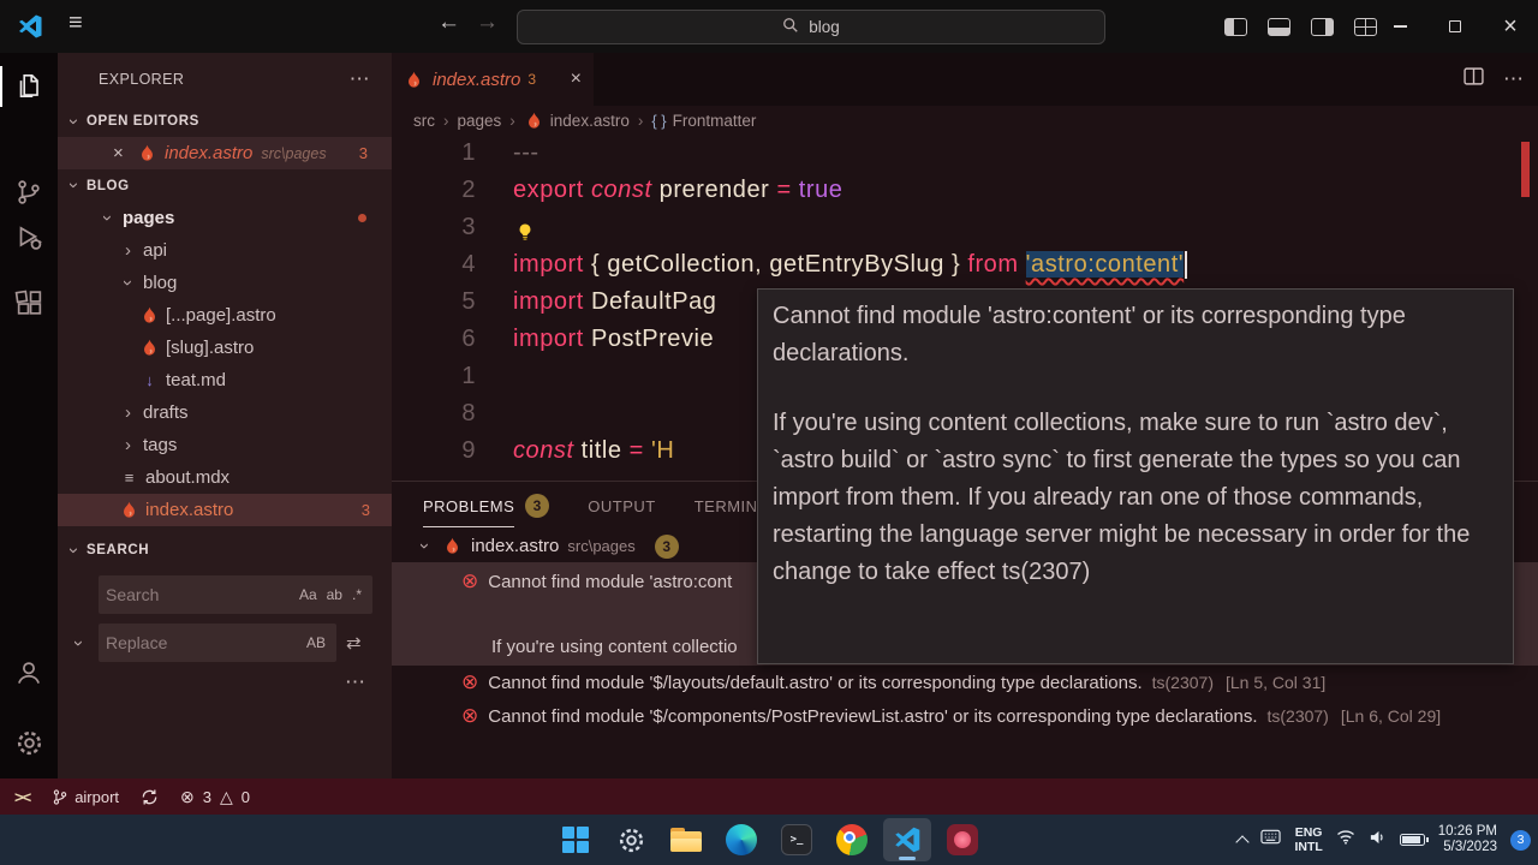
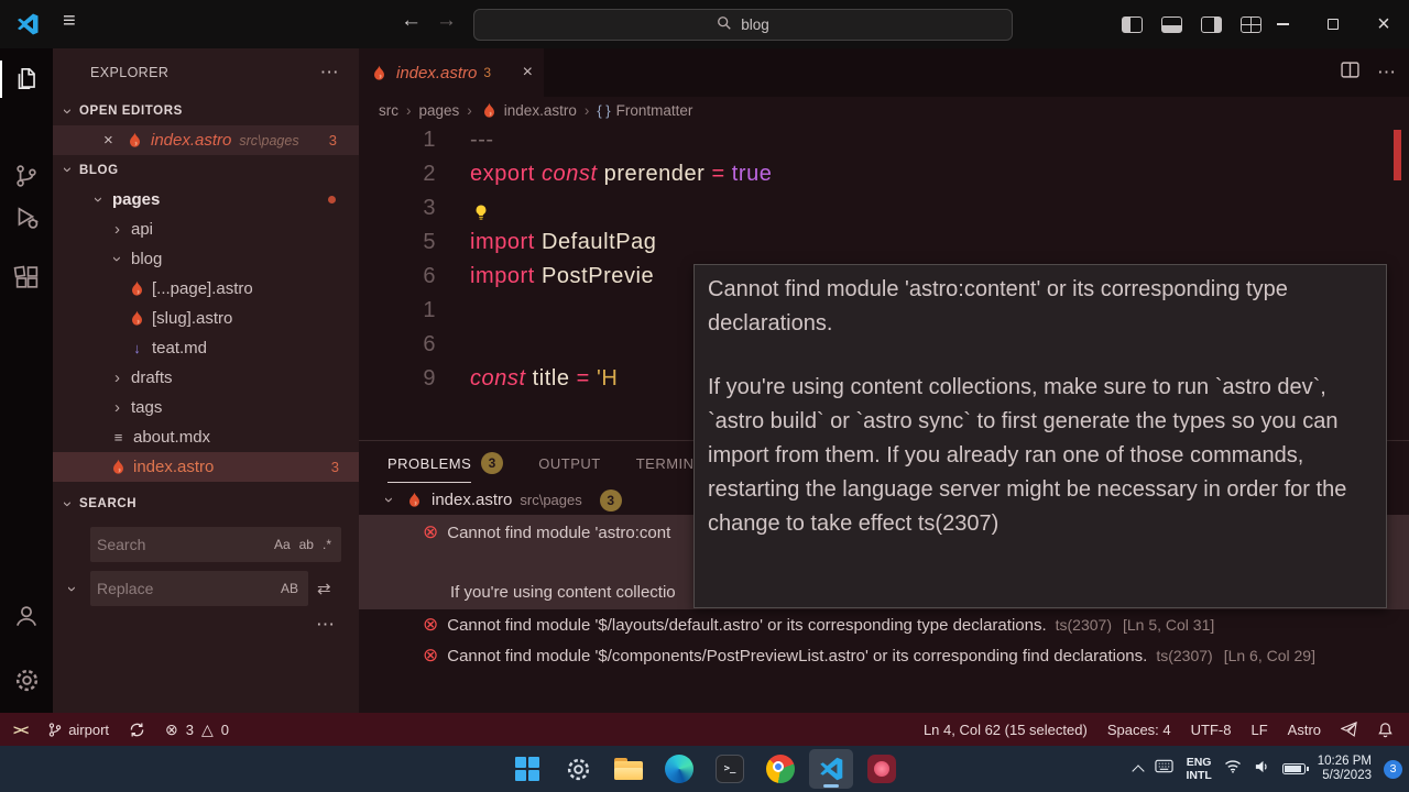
  ≡
  ←
  →
  blog
  ×
  EXPLORER
  ⋯
  OPEN EDITORS
  ×
  index.astro
  src\pages
  3
  BLOG
  pages
  ›
  api
  blog
  [...page].astro
  [slug].astro
  ↓
  teat.md
  ›
  drafts
  ›
  tags
  ≡
  about.mdx
  index.astro
  3
  SEARCH
  Search
  Aa
  ab
  .*
  Replace
  AB
  ⇄
  ⋯
  index.astro
  3
  ×
  ⋯
  src
  ›
  pages
  ›
  index.astro
  ›
  { }
  Frontmatter
  1 ---
  2 export const prerender = true
  3
- 4 import { getCollection, getEntryBySlug } from 'astro:content'
  5 import DefaultPag
  6 import PostPrevie
  1
- 8
+ 6
  9 const title = 'H
  PROBLEMS
  3
  OUTPUT
  TERMIN
  index.astro
  src\pages
  3
  ⊗
  Cannot find module 'astro:cont
  If you're using content collectio
  ⊗
  Cannot find module '$/layouts/default.astro' or its corresponding type declarations.
  ts(2307)
  [Ln 5, Col 31]
  ⊗
- Cannot find module '$/components/PostPreviewList.astro' or its corresponding type declarations.
+ Cannot find module '$/components/PostPreviewList.astro' or its corresponding find declarations.
  ts(2307)
  [Ln 6, Col 29]
  Cannot find module 'astro:content' or its corresponding type declarations.
  If you're using content collections, make sure to run `astro dev`, `astro build` or `astro sync` to first generate the types so you can import from them. If you already ran one of those commands, restarting the language server might be necessary in order for the change to take effect ts(2307)
  ><
  airport
  ⊗
  3
  △
  0
+ Ln 4, Col 62 (15 selected)
+ Spaces: 4
+ UTF-8
+ LF
+ Astro
  >_
  ENG
  INTL
  10:26 PM
  5/3/2023
  3
